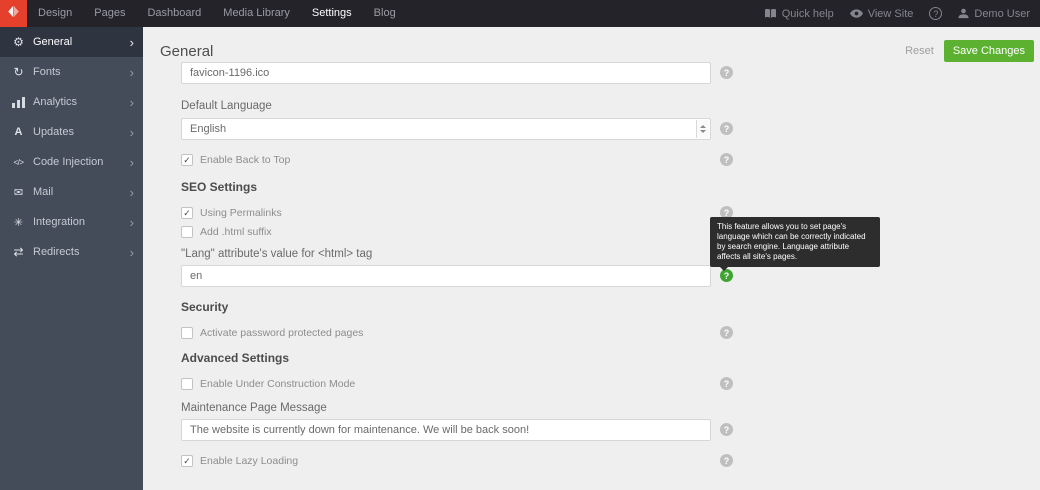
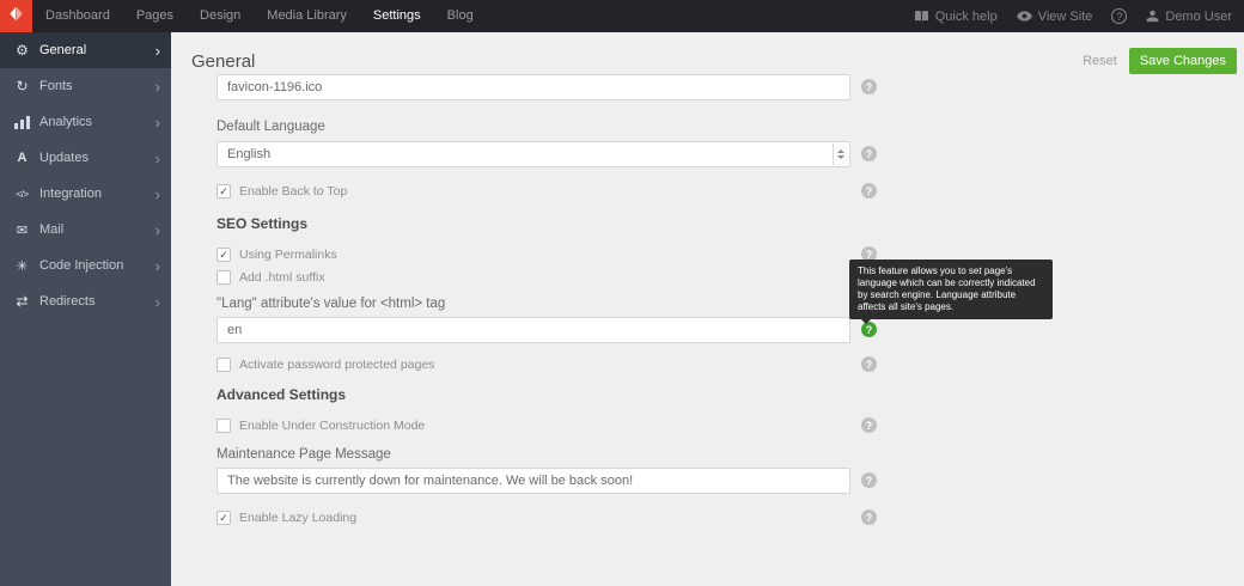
- Design
+ Dashboard
  Pages
- Dashboard
+ Design
  Media Library
  Settings
  Blog
  Quick help
  View Site
  ?
  Demo User
  General
  ›
  Fonts
  ›
  Analytics
  ›
  Updates
  ›
- Code Injection
+ Integration
  ›
  Mail
  ›
- Integration
+ Code Injection
  ›
  Redirects
  ›
  General
  Reset
  Save Changes
  favicon-1196.ico
  ?
  Default Language
  English
  ?
  ✓
  Enable Back to Top
  ?
  SEO Settings
  ✓
  Using Permalinks
  ?
  Add .html suffix
  "Lang" attribute's value for <html> tag
  en
  ?
- Security
  Activate password protected pages
  ?
  Advanced Settings
  Enable Under Construction Mode
  ?
  Maintenance Page Message
  The website is currently down for maintenance. We will be back soon!
  ?
  ✓
  Enable Lazy Loading
  ?
  This feature allows you to set page's language which can be correctly indicated by search engine. Language attribute affects all site's pages.
